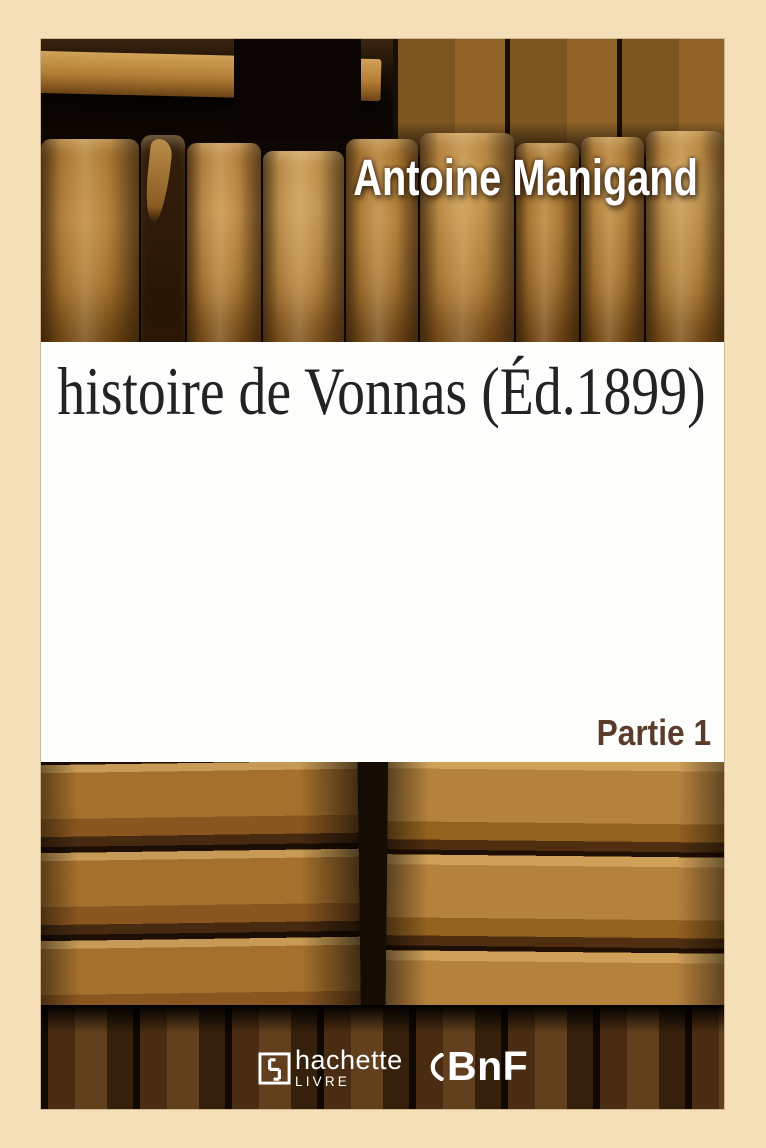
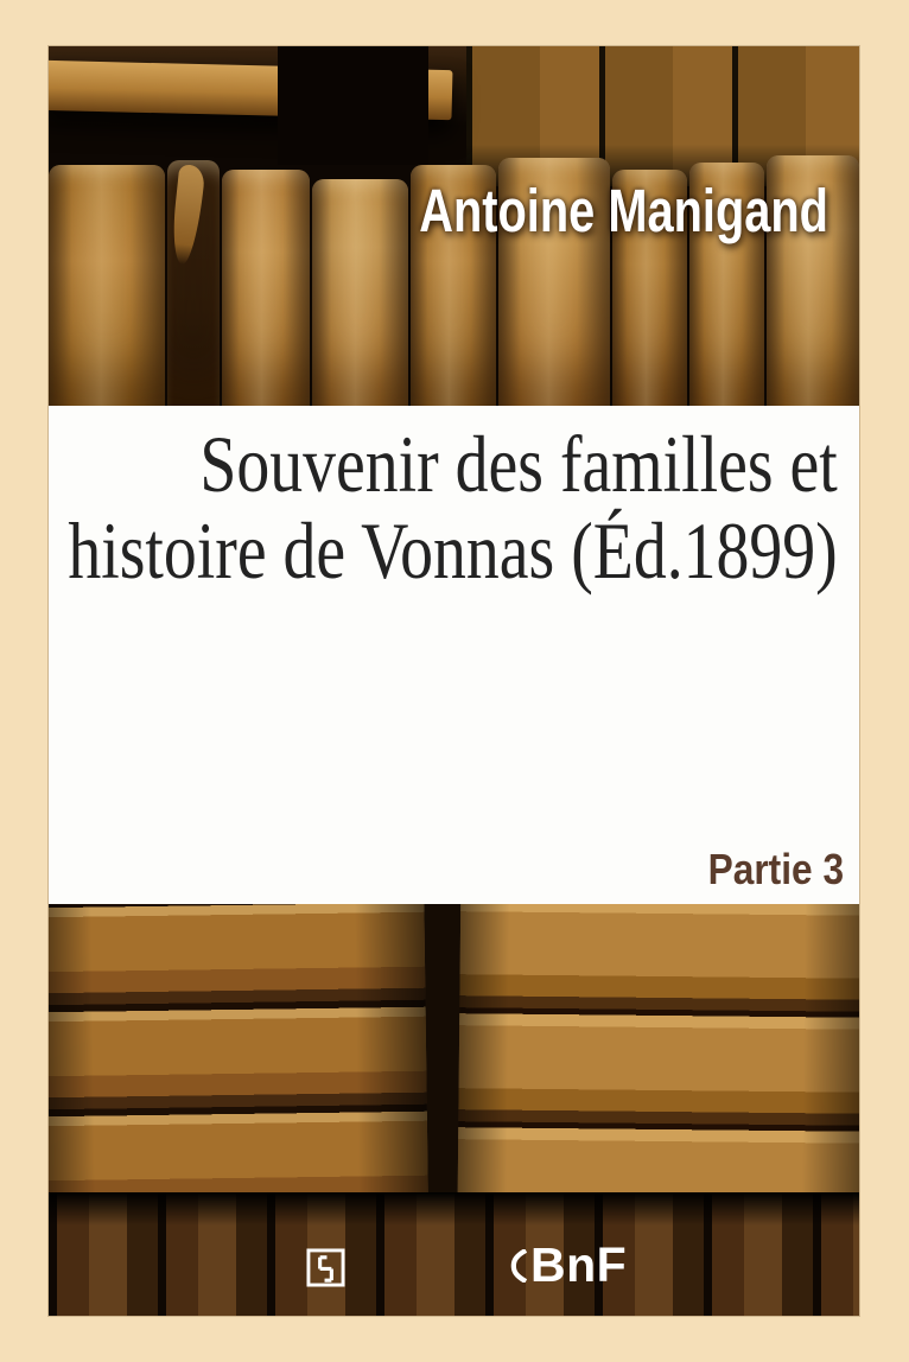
- hachette
- LIVRE
  BnF
  Antoine Manigand
+ Souvenir des familles et
  histoire de Vonnas (Éd.1899)
- Partie 1
+ Partie 3
